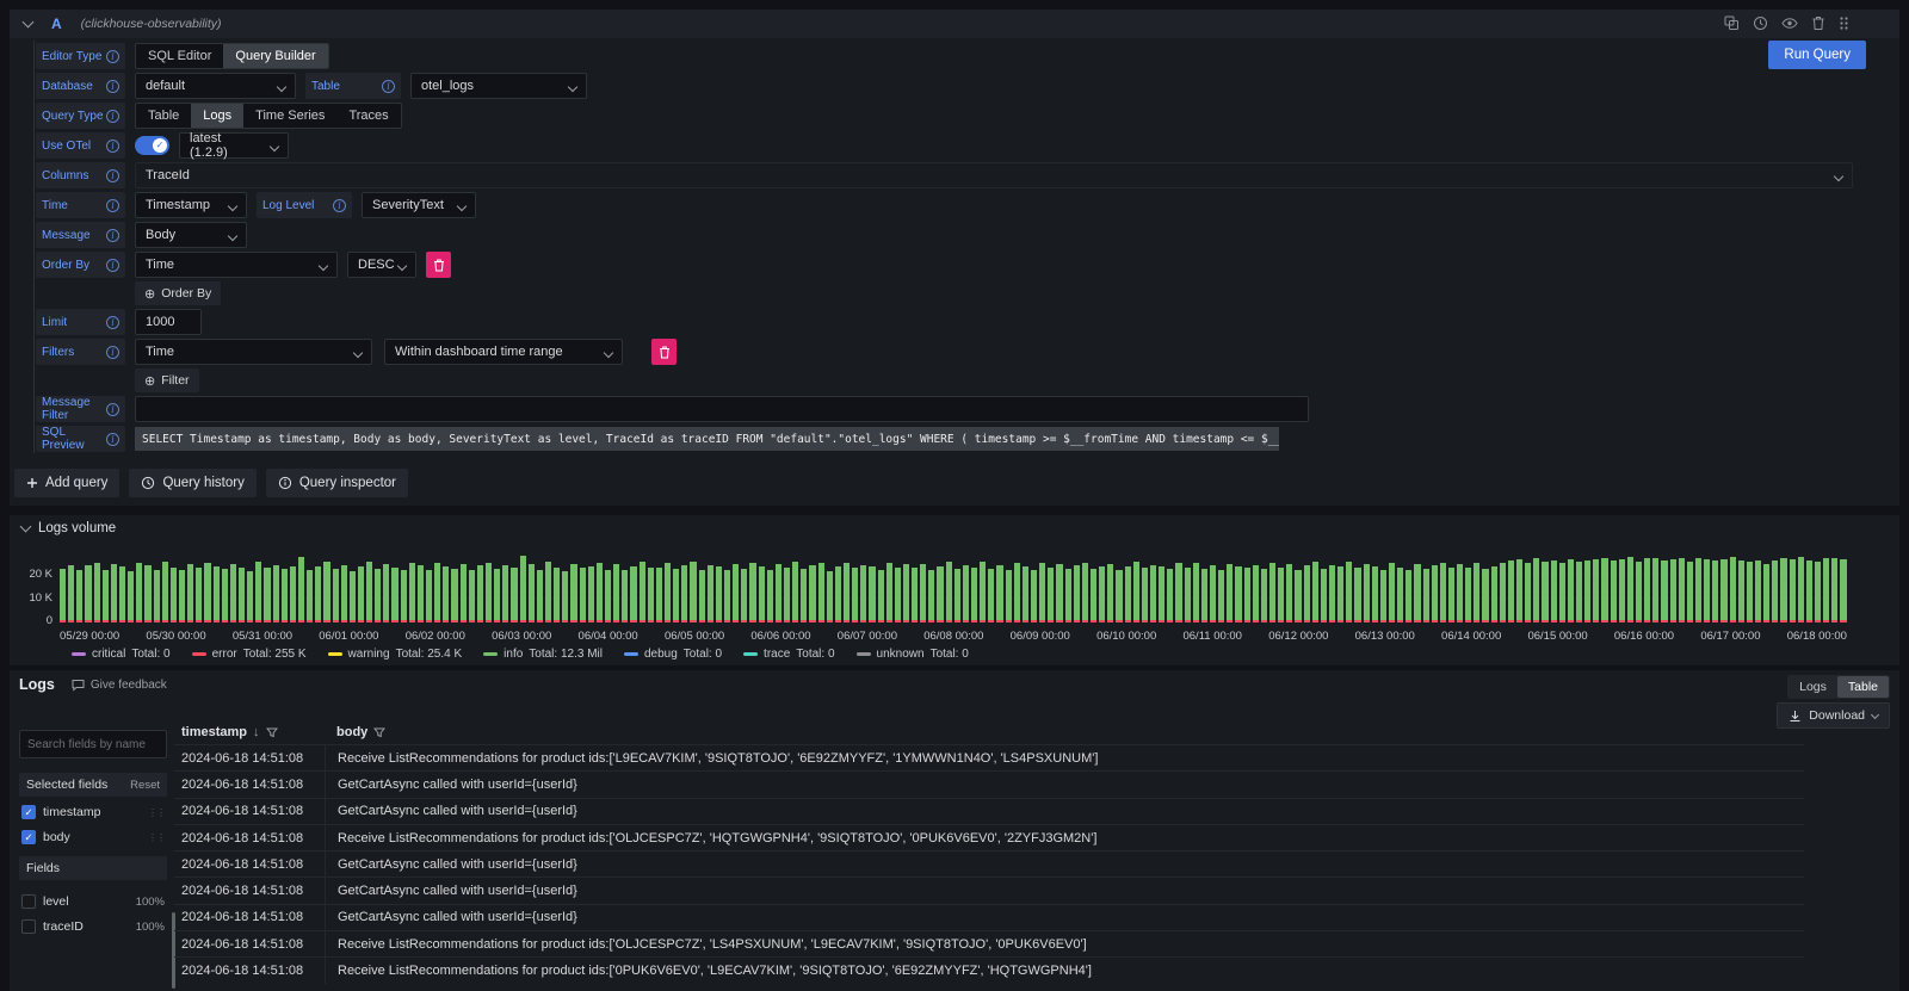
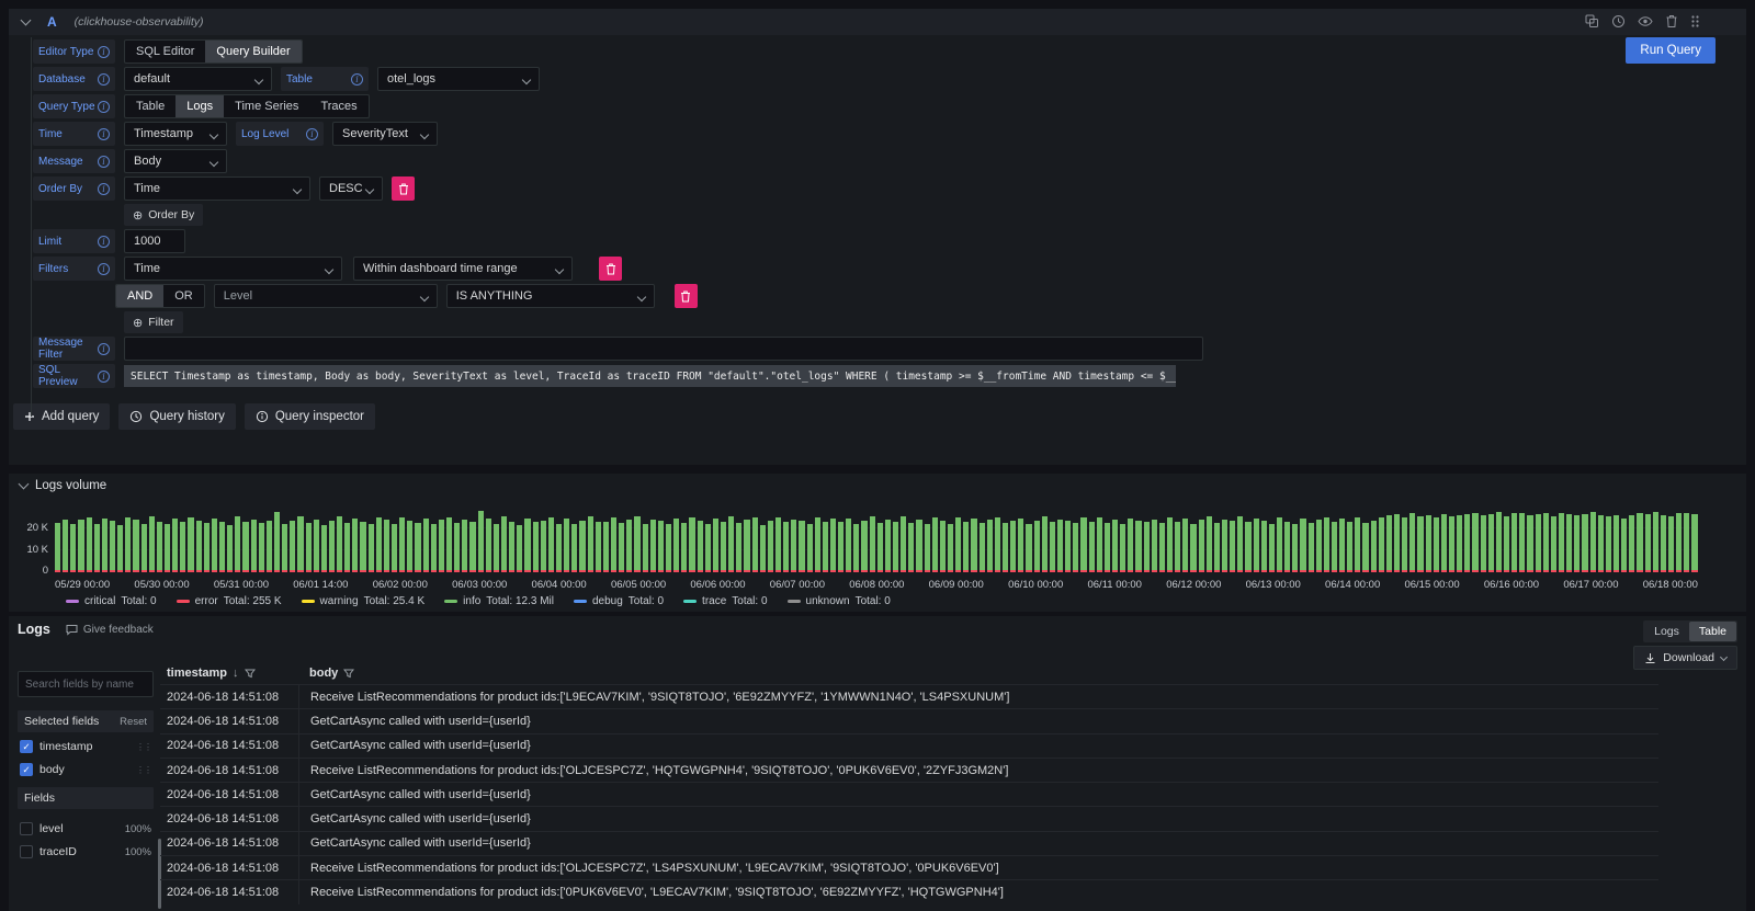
  A
  (clickhouse-observability)
  Run Query
  Editor Type
  SQL Editor
  Query Builder
  Database
  default
  Table
  otel_logs
  Query Type
  Table
  Logs
  Time Series
  Traces
- Use OTel
- latest (1.2.9)
- Columns
- TraceId
  Time
  Timestamp
  Log Level
  SeverityText
  Message
  Body
  Order By
  Time
  DESC
  ⊕
  Order By
  Limit
  1000
  Filters
  Time
  Within dashboard time range
+ AND
+ OR
+ Level
+ IS ANYTHING
  ⊕
  Filter
  Message Filter
  SQL Preview
  SELECT Timestamp as timestamp, Body as body, SeverityText as level, TraceId as traceID FROM "default"."otel_logs" WHERE ( timestamp >= $__fromTime AND timestamp <= $__
  Add query
  Query history
  Query inspector
  Logs volume
  20 K
  10 K
  0
  05/29 00:00
  05/30 00:00
  05/31 00:00
- 06/01 00:00
+ 06/01 14:00
  06/02 00:00
  06/03 00:00
  06/04 00:00
  06/05 00:00
  06/06 00:00
  06/07 00:00
  06/08 00:00
  06/09 00:00
  06/10 00:00
  06/11 00:00
  06/12 00:00
  06/13 00:00
  06/14 00:00
  06/15 00:00
  06/16 00:00
  06/17 00:00
  06/18 00:00
  critical
  Total: 0
  error
  Total: 255 K
  warning
  Total: 25.4 K
  info
  Total: 12.3 Mil
  debug
  Total: 0
  trace
  Total: 0
  unknown
  Total: 0
  Logs
  Give feedback
  Logs
  Table
  Download
  Search fields by name
  Selected fields
  Reset
  timestamp
  ⋮⋮
  body
  ⋮⋮
  Fields
  level
  100%
  traceID
  100%
  timestamp
  body
  2024-06-18 14:51:08
  Receive ListRecommendations for product ids:['L9ECAV7KIM', '9SIQT8TOJO', '6E92ZMYYFZ', '1YMWWN1N4O', 'LS4PSXUNUM']
  2024-06-18 14:51:08
  GetCartAsync called with userId={userId}
  2024-06-18 14:51:08
  GetCartAsync called with userId={userId}
  2024-06-18 14:51:08
  Receive ListRecommendations for product ids:['OLJCESPC7Z', 'HQTGWGPNH4', '9SIQT8TOJO', '0PUK6V6EV0', '2ZYFJ3GM2N']
  2024-06-18 14:51:08
  GetCartAsync called with userId={userId}
  2024-06-18 14:51:08
  GetCartAsync called with userId={userId}
  2024-06-18 14:51:08
  GetCartAsync called with userId={userId}
  2024-06-18 14:51:08
  Receive ListRecommendations for product ids:['OLJCESPC7Z', 'LS4PSXUNUM', 'L9ECAV7KIM', '9SIQT8TOJO', '0PUK6V6EV0']
  2024-06-18 14:51:08
  Receive ListRecommendations for product ids:['0PUK6V6EV0', 'L9ECAV7KIM', '9SIQT8TOJO', '6E92ZMYYFZ', 'HQTGWGPNH4']
